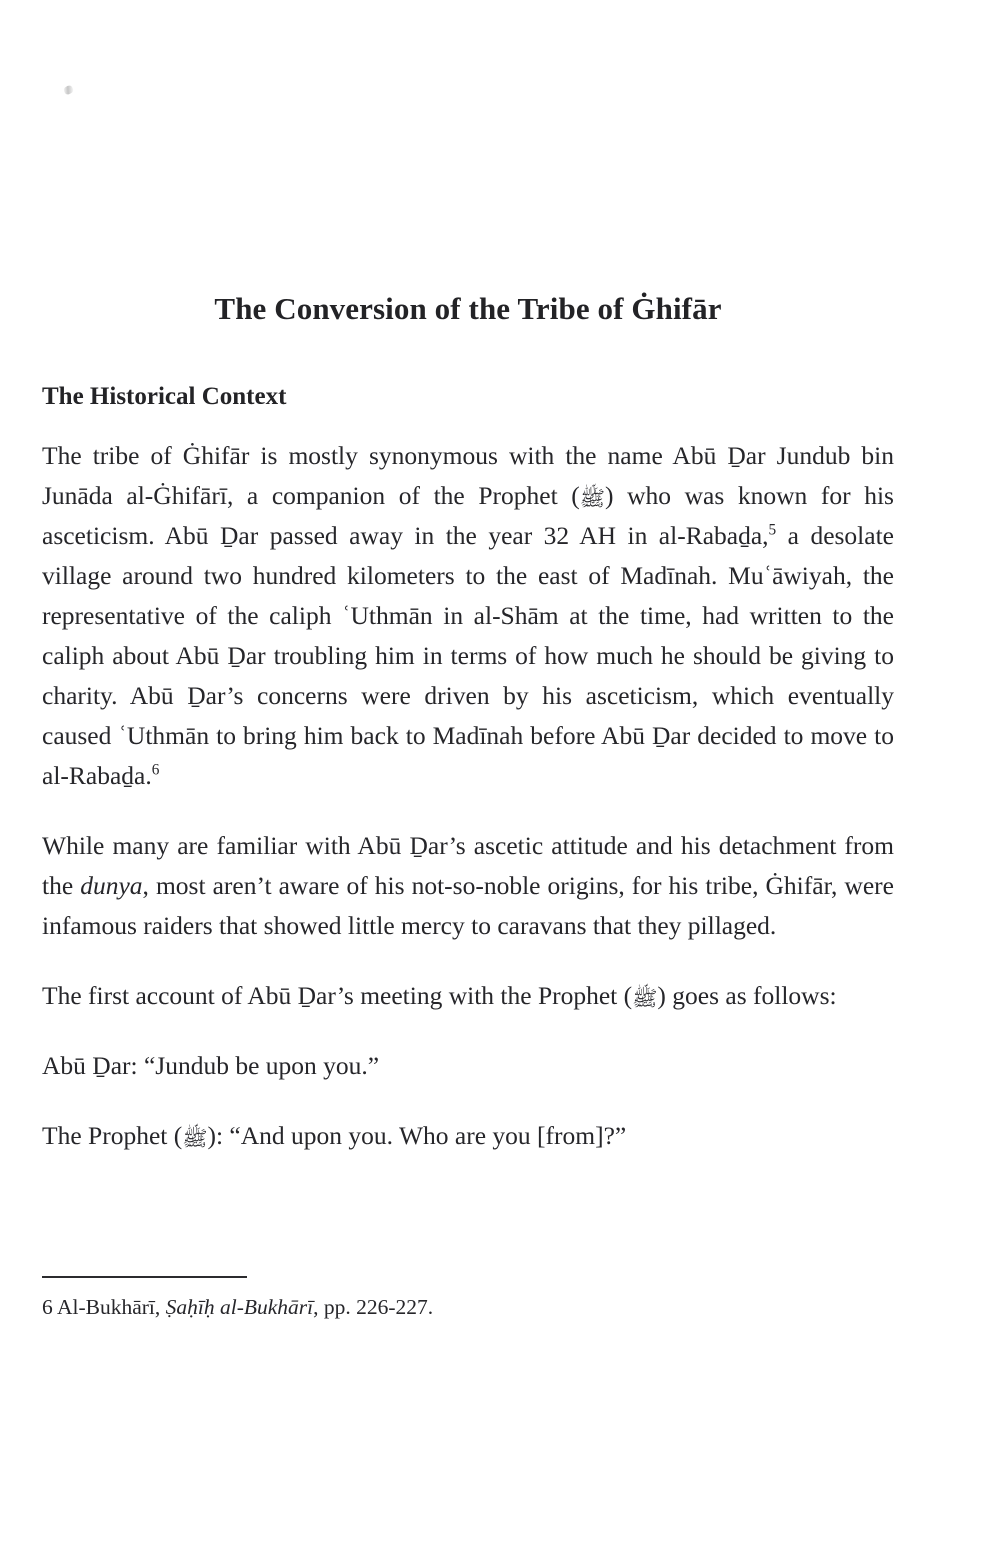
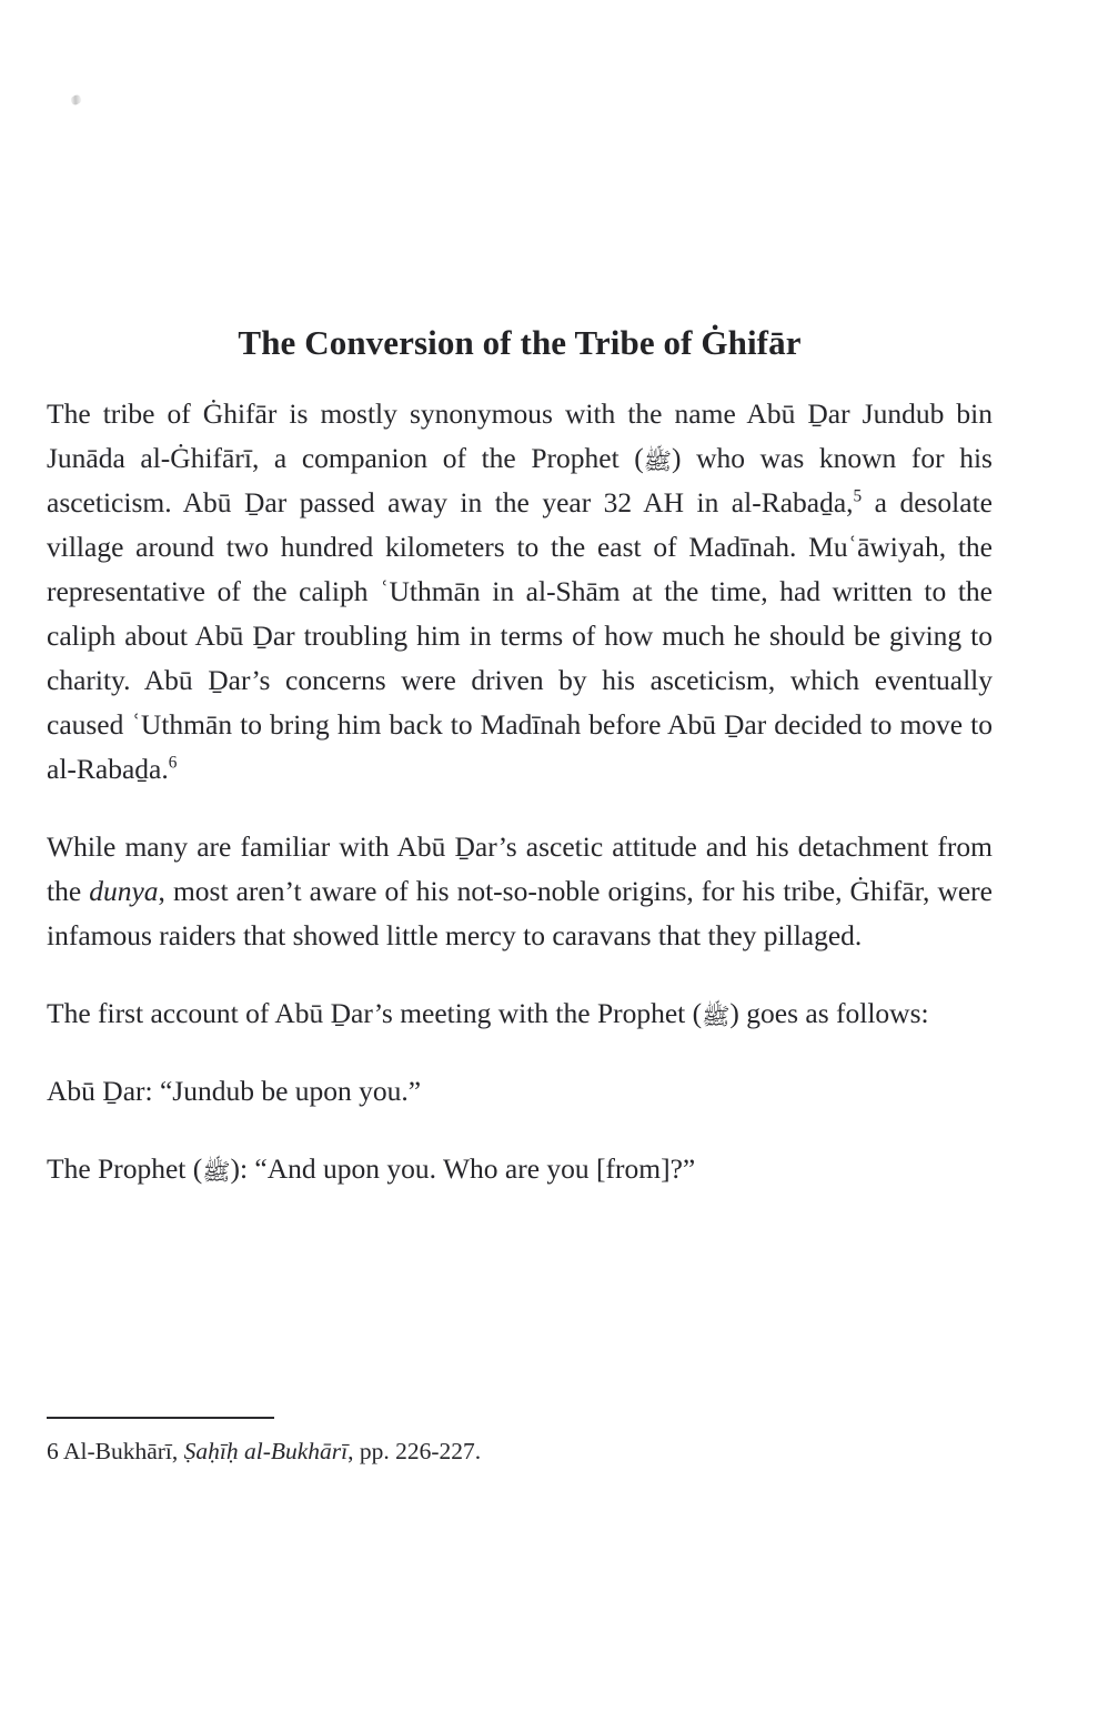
  The Conversion of the Tribe of Ġhifār
- The Historical Context
  The tribe of Ġhifār is mostly synonymous with the name Abū Ḏar Jundub bin Junāda al-Ġhifārī, a companion of the Prophet (ﷺ) who was known for his asceticism. Abū Ḏar passed away in the year 32 AH in al-Rabaḏa,5 a desolate village around two hundred kilometers to the east of Madīnah. Muʿāwiyah, the representative of the caliph ʿUthmān in al-Shām at the time, had written to the caliph about Abū Ḏar troubling him in terms of how much he should be giving to charity. Abū Ḏar’s concerns were driven by his asceticism, which eventually caused ʿUthmān to bring him back to Madīnah before Abū Ḏar decided to move to al-Rabaḏa.6
  While many are familiar with Abū Ḏar’s ascetic attitude and his detachment from the dunya, most aren’t aware of his not-so-noble origins, for his tribe, Ġhifār, were infamous raiders that showed little mercy to caravans that they pillaged.
  The first account of Abū Ḏar’s meeting with the Prophet (ﷺ) goes as follows:
  Abū Ḏar: “Jundub be upon you.”
  The Prophet (ﷺ): “And upon you. Who are you [from]?”
  6 Al-Bukhārī, Ṣaḥīḥ al-Bukhārī, pp. 226-227.
